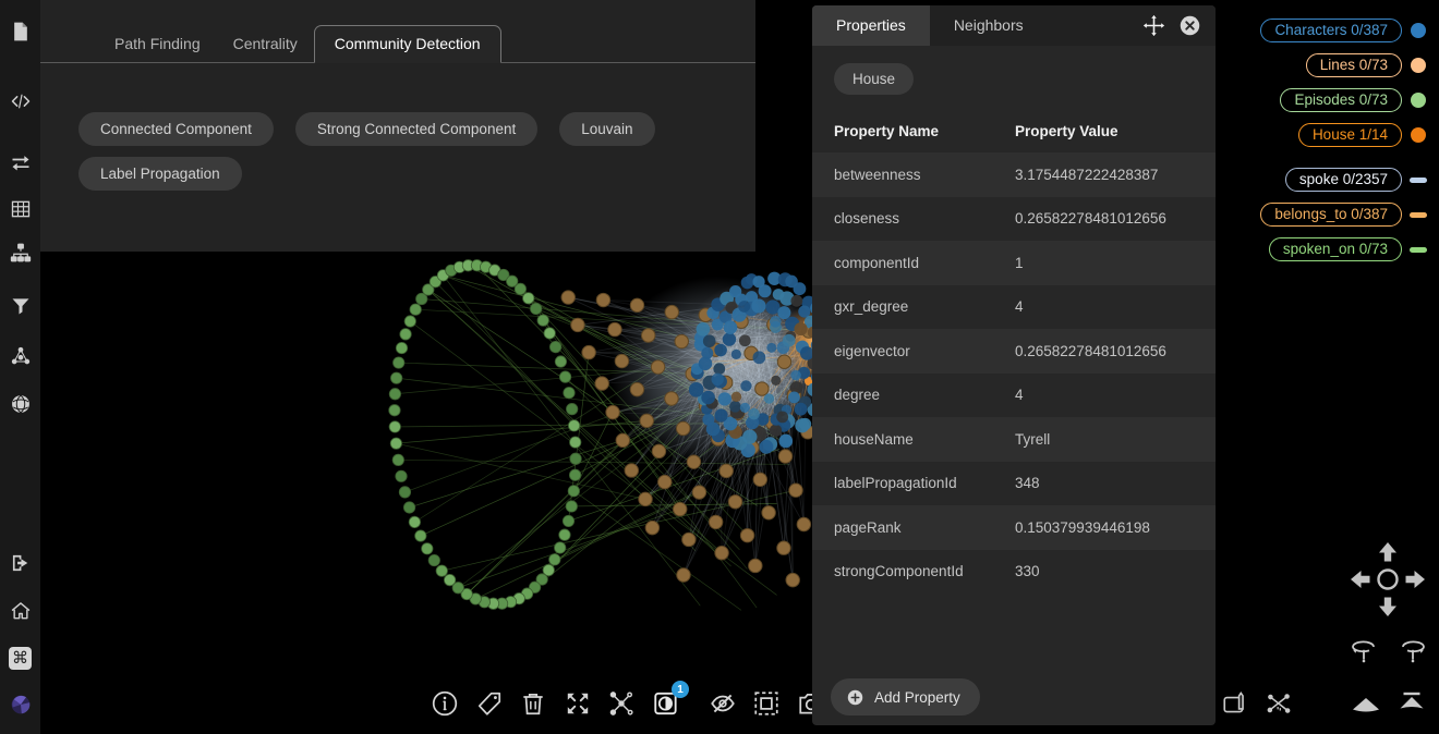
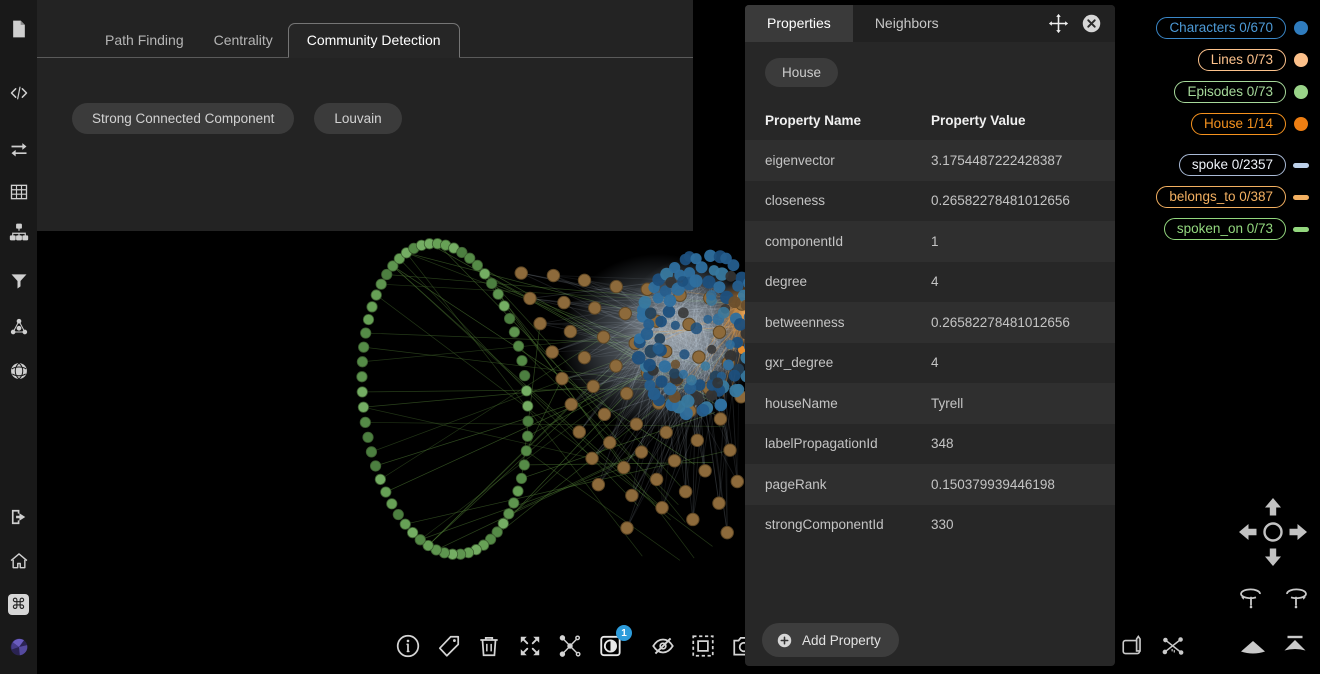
  ⌘
  Path Finding
  Centrality
  Community Detection
- Connected Component
  Strong Connected Component
  Louvain
- Label Propagation
  Properties
  Neighbors
  House
  Property Name
  Property Value
- betweenness
+ eigenvector
  3.1754487222428387
  closeness
  0.26582278481012656
  componentId
  1
- gxr_degree
+ degree
  4
- eigenvector
+ betweenness
  0.26582278481012656
- degree
+ gxr_degree
  4
  houseName
  Tyrell
  labelPropagationId
  348
  pageRank
  0.150379939446198
  strongComponentId
  330
  Add Property
- Characters 0/387
+ Characters 0/670
  Lines 0/73
  Episodes 0/73
  House 1/14
  spoke 0/2357
  belongs_to 0/387
  spoken_on 0/73
  1
